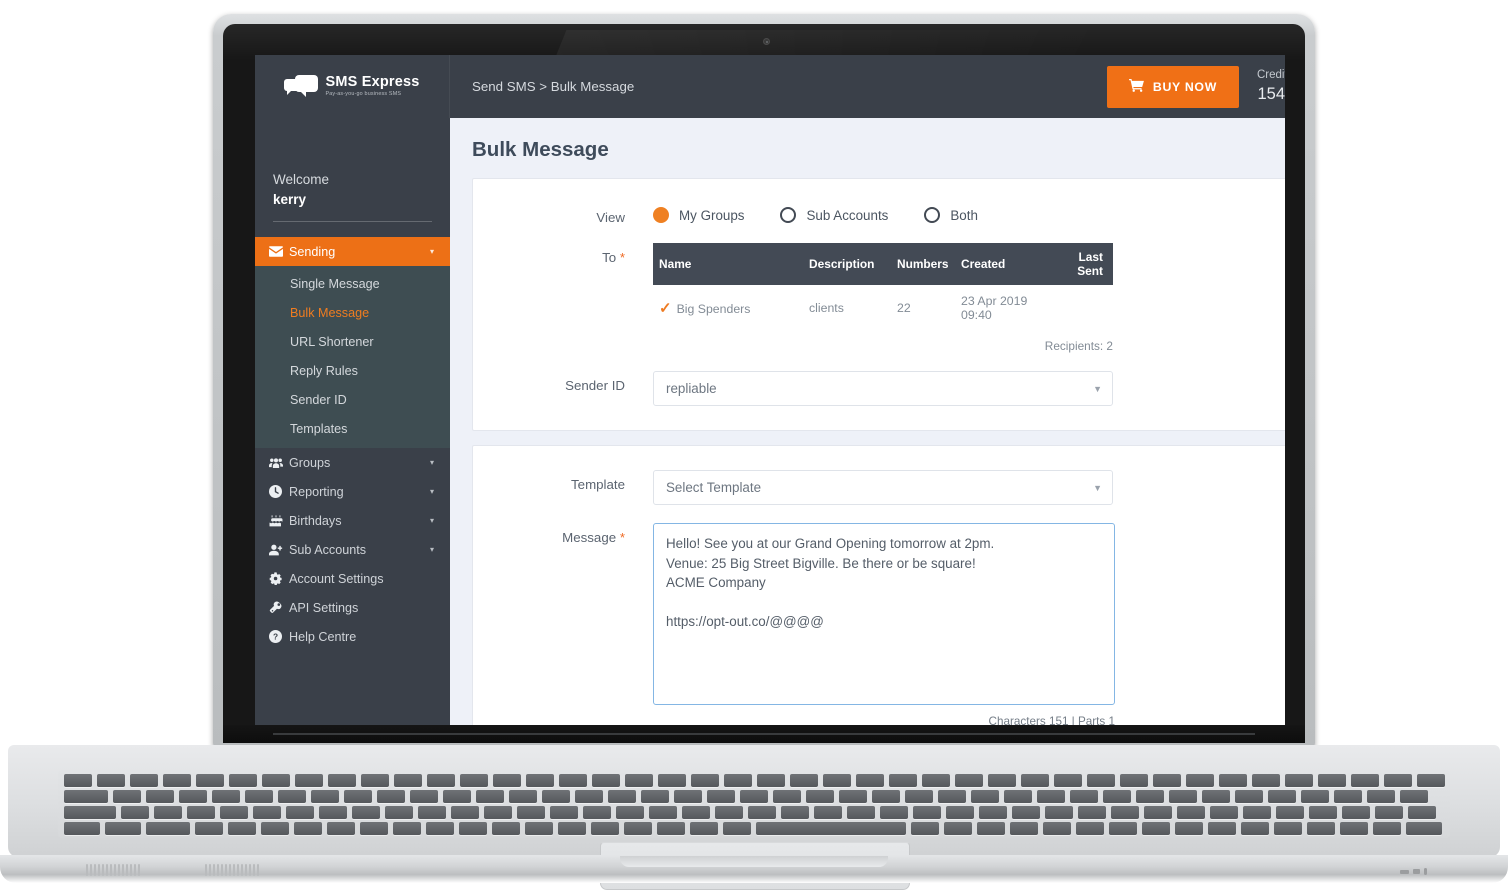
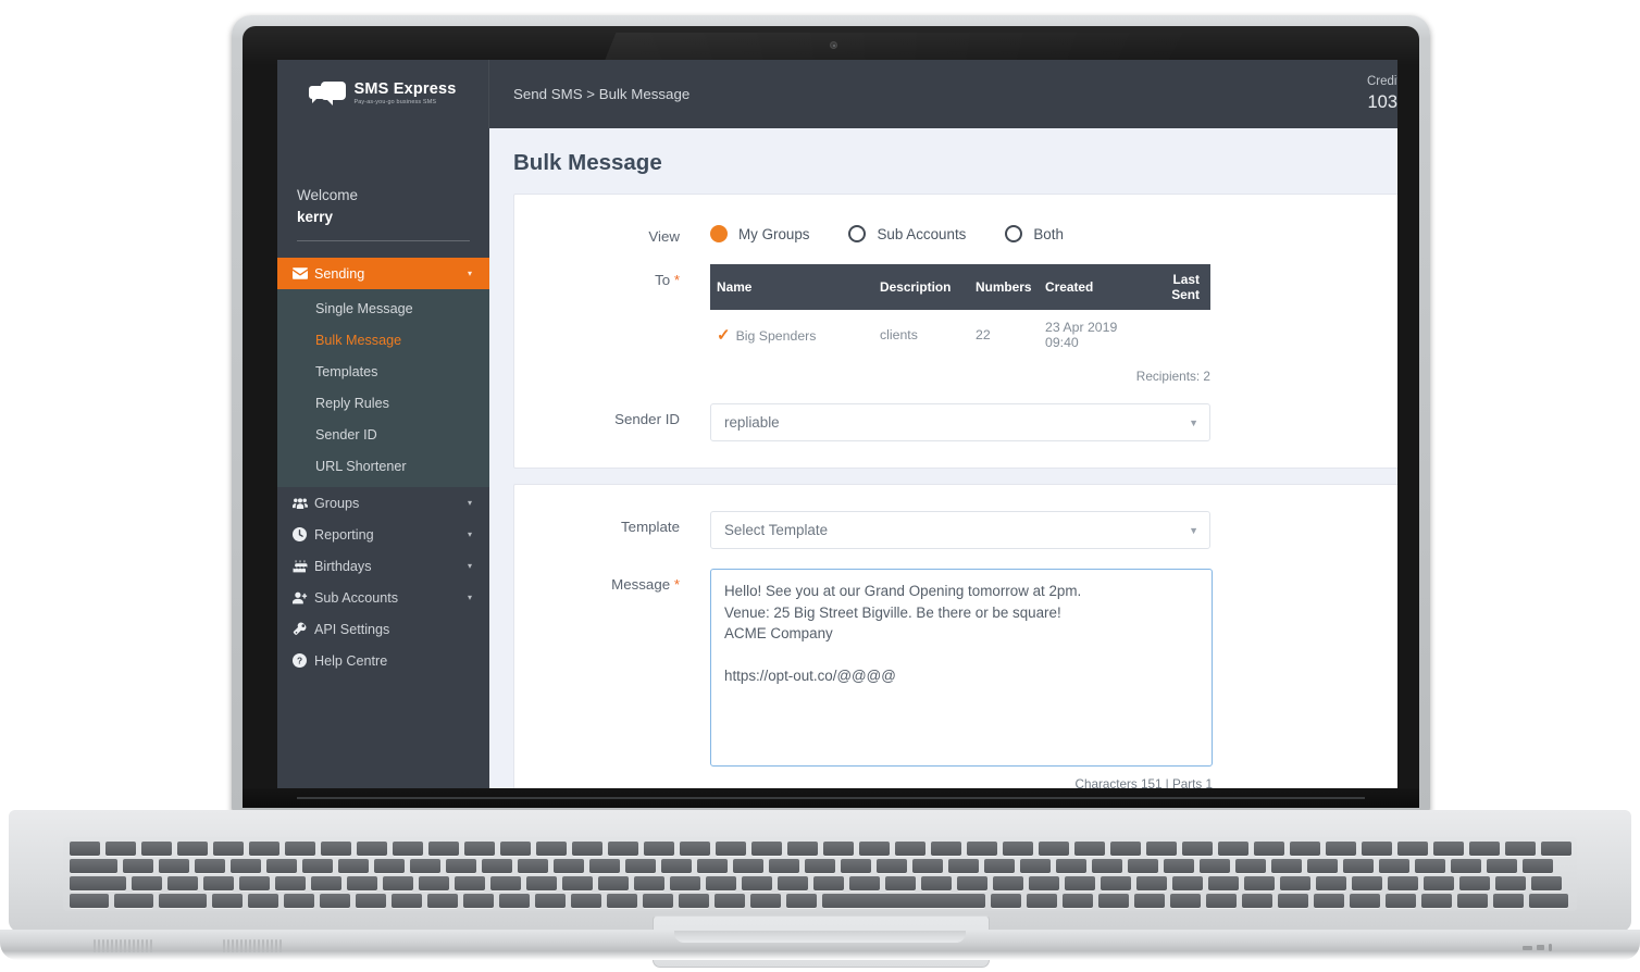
  SMS Express
  Welcome
  kerry
  Sending
  ▾
  Single Message
  Bulk Message
- URL Shortener
+ Templates
  Reply Rules
  Sender ID
- Templates
+ URL Shortener
  Groups
  ▾
  Reporting
  ▾
  Birthdays
  ▾
  Sub Accounts
  ▾
- Account Settings
  API Settings
  ?
  Help Centre
  Send SMS > Bulk Message
- BUY NOW
  Credi
- 154
+ 103
  Bulk Message
  View
  My Groups
  Sub Accounts
  Both
  To *
  Name	Description	Numbers	Created	Last Sent
  ✓ Big Spenders	clients	22	23 Apr 2019 09:40
  Recipients: 2
  Sender ID
  repliable
  ▼
  Template
  Select Template
  ▼
  Message *
  Hello! See you at our Grand Opening tomorrow at 2pm.
  Venue: 25 Big Street Bigville. Be there or be square!
  ACME Company
  https://opt-out.co/@@@@
  Characters 151 | Parts 1
